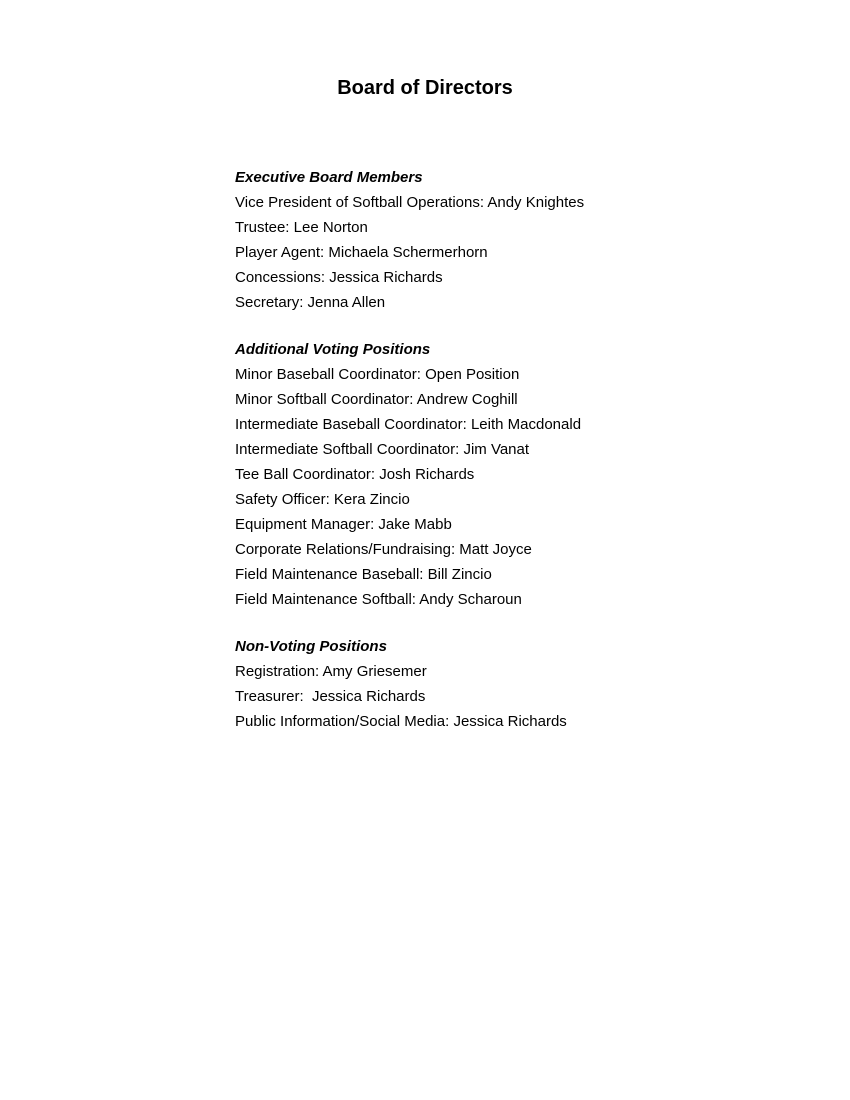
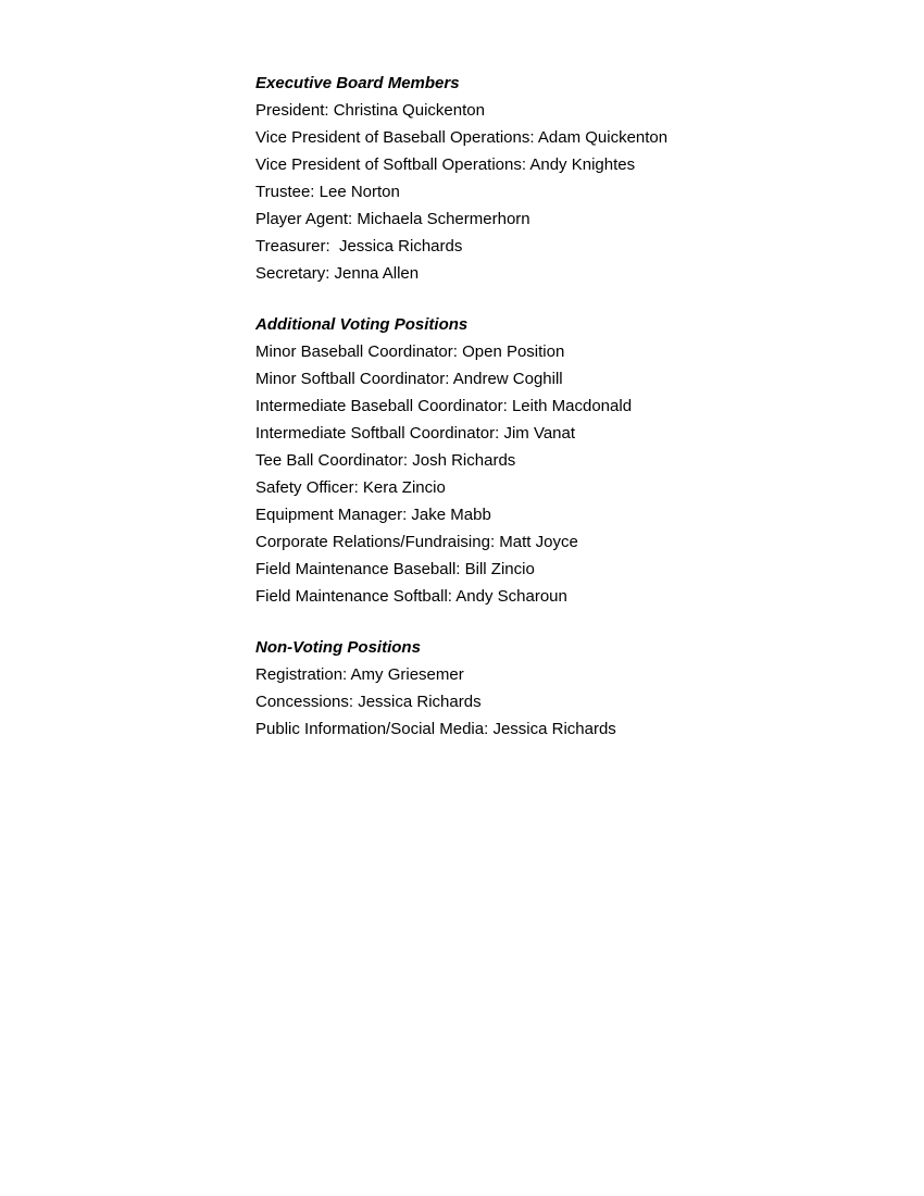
- Board of Directors
  Executive Board Members
+ President: Christina Quickenton
+ Vice President of Baseball Operations: Adam Quickenton
  Vice President of Softball Operations: Andy Knightes
  Trustee: Lee Norton
  Player Agent: Michaela Schermerhorn
- Concessions: Jessica Richards
+ Treasurer: Jessica Richards
  Secretary: Jenna Allen
  Additional Voting Positions
  Minor Baseball Coordinator: Open Position
  Minor Softball Coordinator: Andrew Coghill
  Intermediate Baseball Coordinator: Leith Macdonald
  Intermediate Softball Coordinator: Jim Vanat
  Tee Ball Coordinator: Josh Richards
  Safety Officer: Kera Zincio
  Equipment Manager: Jake Mabb
  Corporate Relations/Fundraising: Matt Joyce
  Field Maintenance Baseball: Bill Zincio
  Field Maintenance Softball: Andy Scharoun
  Non-Voting Positions
  Registration: Amy Griesemer
- Treasurer: Jessica Richards
+ Concessions: Jessica Richards
  Public Information/Social Media: Jessica Richards
